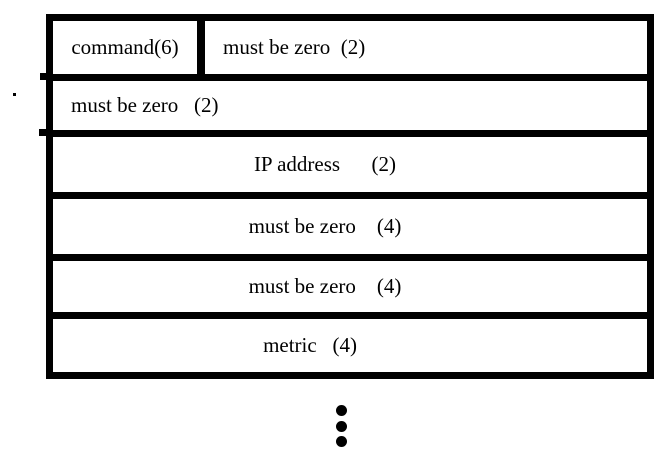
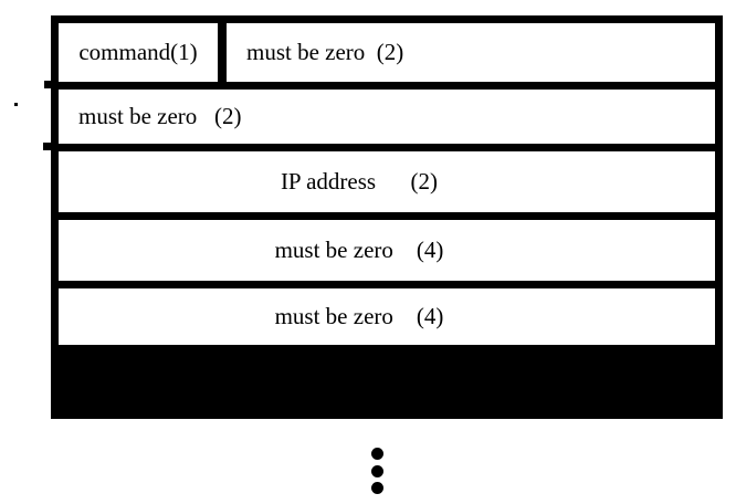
- command(6)
+ command(1)
  must be zero (2)
  must be zero (2)
  IP address (2)
  must be zero (4)
  must be zero (4)
- metric (4)
